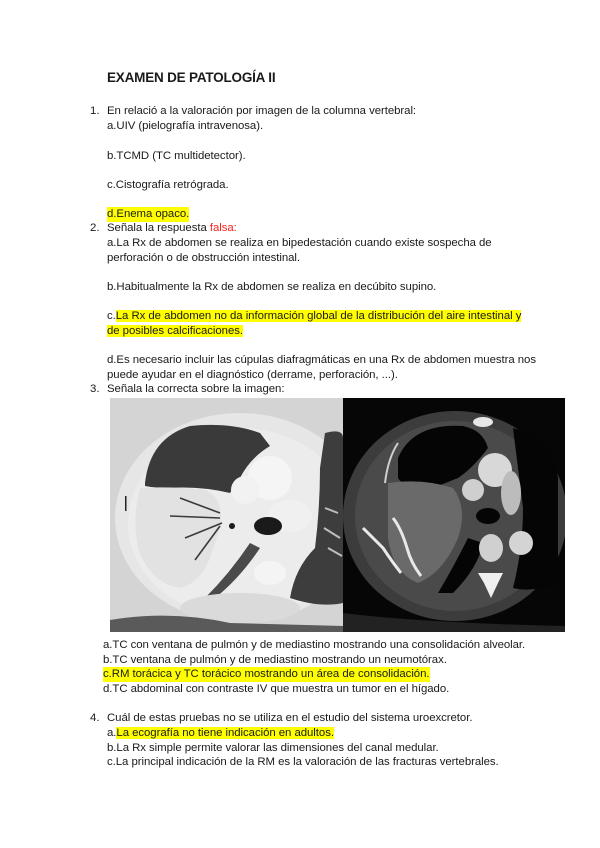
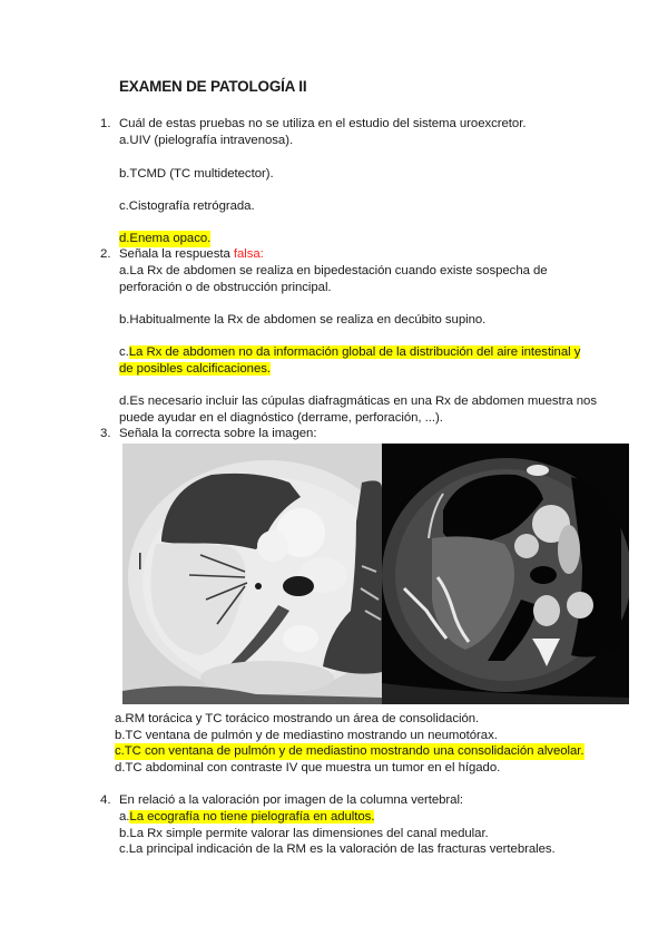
  EXAMEN DE PATOLOGÍA II
  1.
- En relació a la valoración por imagen de la columna vertebral:
+ Cuál de estas pruebas no se utiliza en el estudio del sistema uroexcretor.
  a.UIV (pielografía intravenosa).
  b.TCMD (TC multidetector).
  c.Cistografía retrógrada.
  d.Enema opaco.
  2.
  Señala la respuesta falsa:
  a.La Rx de abdomen se realiza en bipedestación cuando existe sospecha de
- perforación o de obstrucción intestinal.
+ perforación o de obstrucción principal.
  b.Habitualmente la Rx de abdomen se realiza en decúbito supino.
  c.La Rx de abdomen no da información global de la distribución del aire intestinal y
  de posibles calcificaciones.
  d.Es necesario incluir las cúpulas diafragmáticas en una Rx de abdomen muestra nos
  puede ayudar en el diagnóstico (derrame, perforación, ...).
  3.
  Señala la correcta sobre la imagen:
- a.TC con ventana de pulmón y de mediastino mostrando una consolidación alveolar.
+ a.RM torácica y TC torácico mostrando un área de consolidación.
  b.TC ventana de pulmón y de mediastino mostrando un neumotórax.
- c.RM torácica y TC torácico mostrando un área de consolidación.
+ c.TC con ventana de pulmón y de mediastino mostrando una consolidación alveolar.
  d.TC abdominal con contraste IV que muestra un tumor en el hígado.
  4.
- Cuál de estas pruebas no se utiliza en el estudio del sistema uroexcretor.
+ En relació a la valoración por imagen de la columna vertebral:
- a.La ecografía no tiene indicación en adultos.
+ a.La ecografía no tiene pielografía en adultos.
  b.La Rx simple permite valorar las dimensiones del canal medular.
  c.La principal indicación de la RM es la valoración de las fracturas vertebrales.
